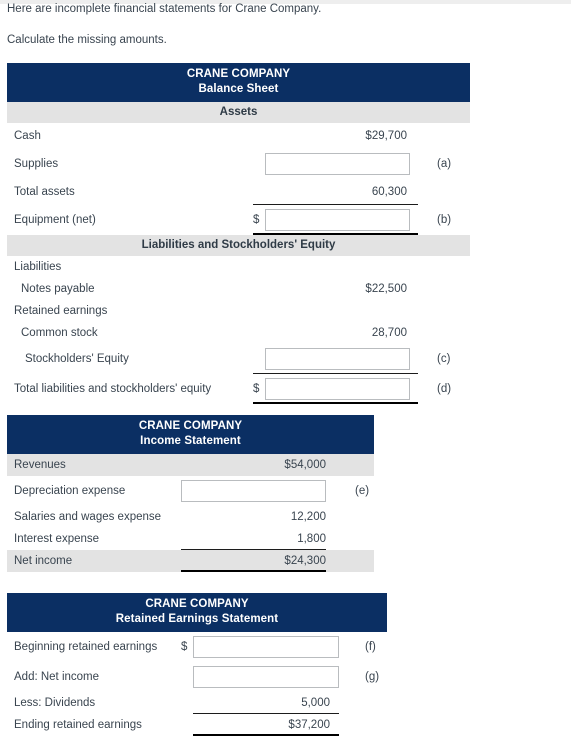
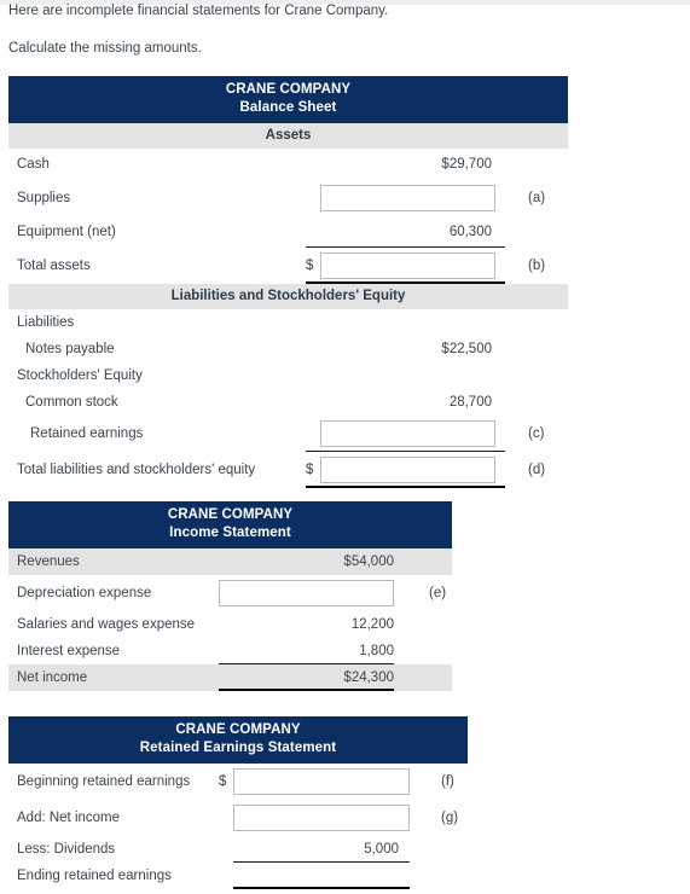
  Here are incomplete financial statements for Crane Company.
  Calculate the missing amounts.
  CRANE COMPANY
  Balance Sheet
  Assets
  Cash
  $29,700
  Supplies
  (a)
- Total assets
+ Equipment (net)
  60,300
- Equipment (net)
+ Total assets
  $
  (b)
  Liabilities and Stockholders' Equity
  Liabilities
  Notes payable
  $22,500
- Retained earnings
+ Stockholders' Equity
  Common stock
  28,700
- Stockholders' Equity
+ Retained earnings
  (c)
  Total liabilities and stockholders' equity
  $
  (d)
  CRANE COMPANY
  Income Statement
  Revenues
  $54,000
  Depreciation expense
  (e)
  Salaries and wages expense
  12,200
  Interest expense
  1,800
  Net income
  $24,300
  CRANE COMPANY
  Retained Earnings Statement
  Beginning retained earnings
  $
  (f)
  Add: Net income
  (g)
  Less: Dividends
  5,000
  Ending retained earnings
- $37,200
